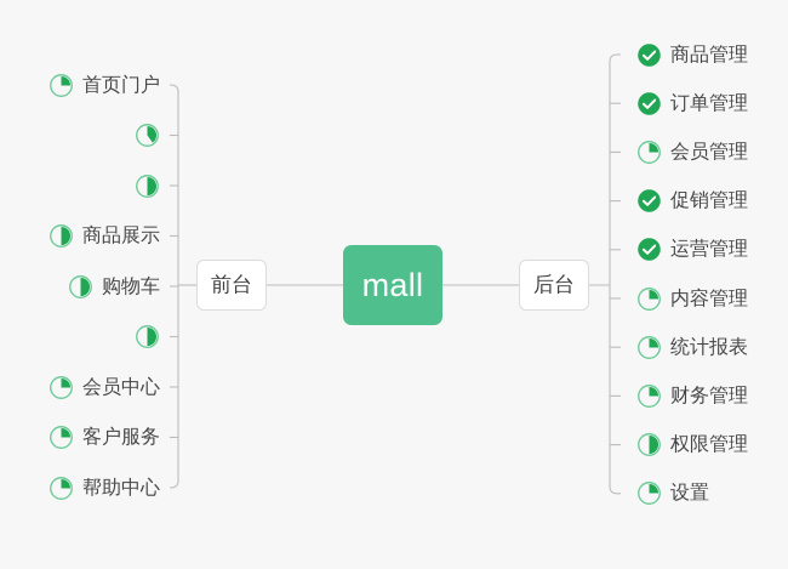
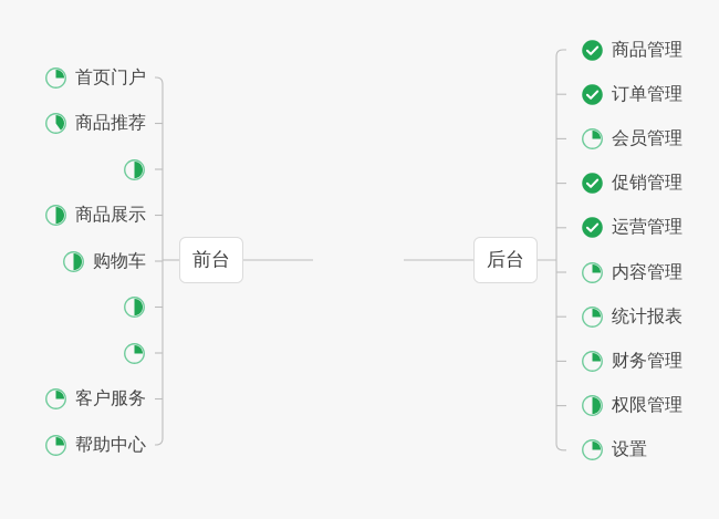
  前台
- mall
  后台
  首页门户
+ 商品推荐
  商品展示
  购物车
- 会员中心
  客户服务
  帮助中心
  商品管理
  订单管理
  会员管理
  促销管理
  运营管理
  内容管理
  统计报表
  财务管理
  权限管理
  设置
